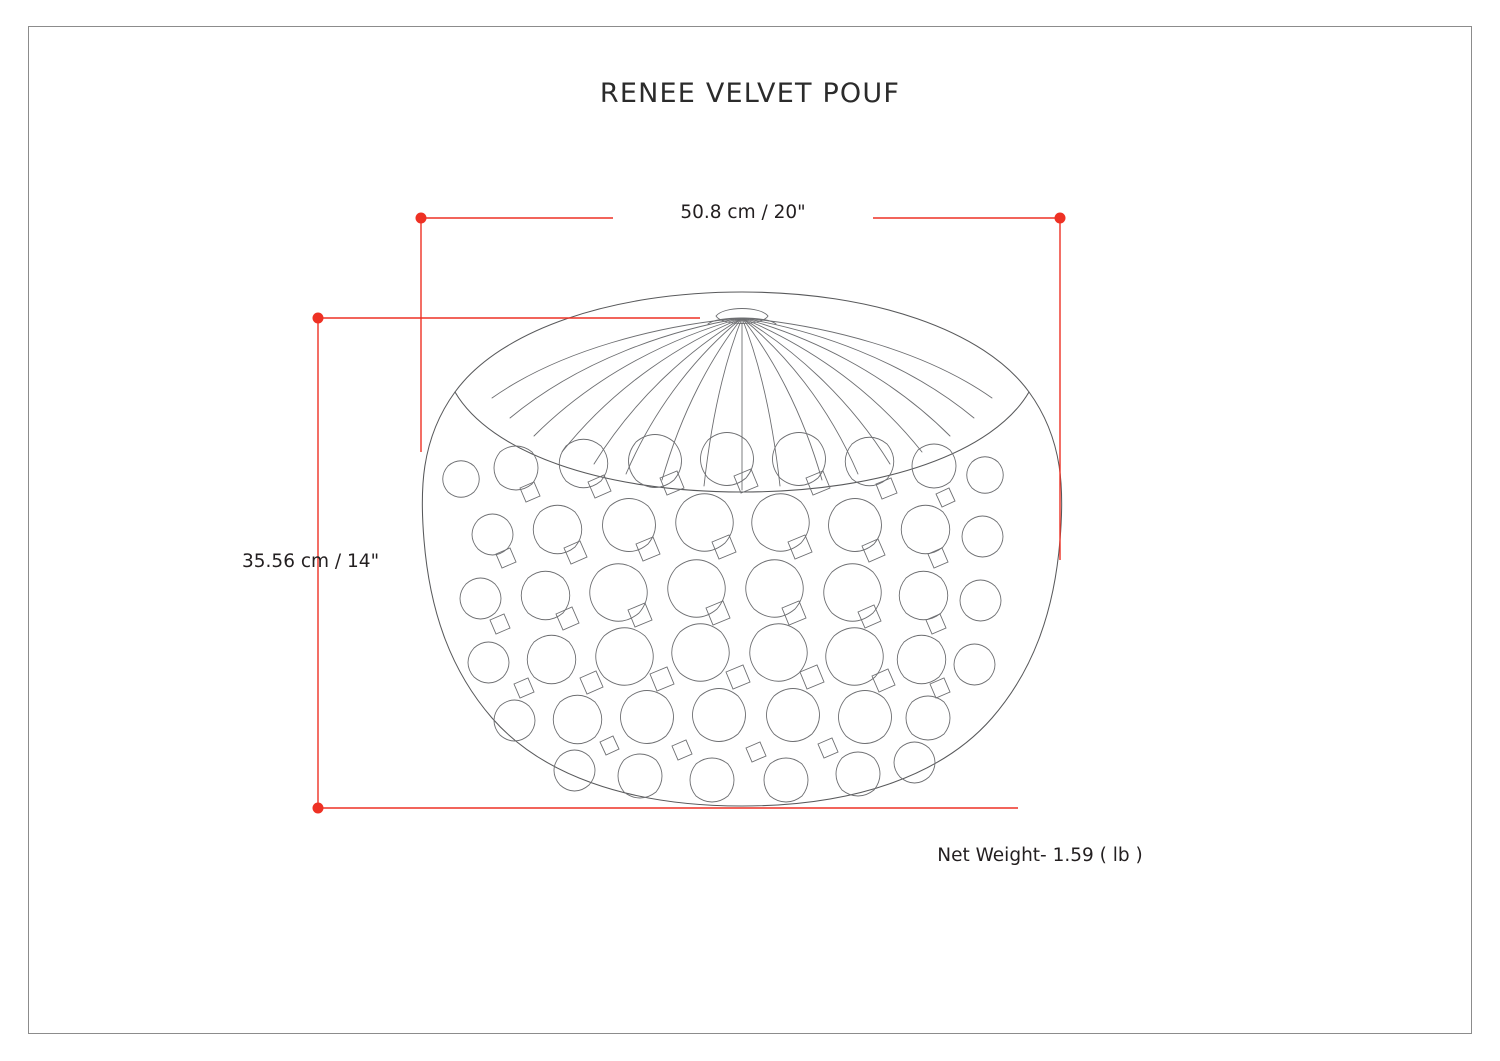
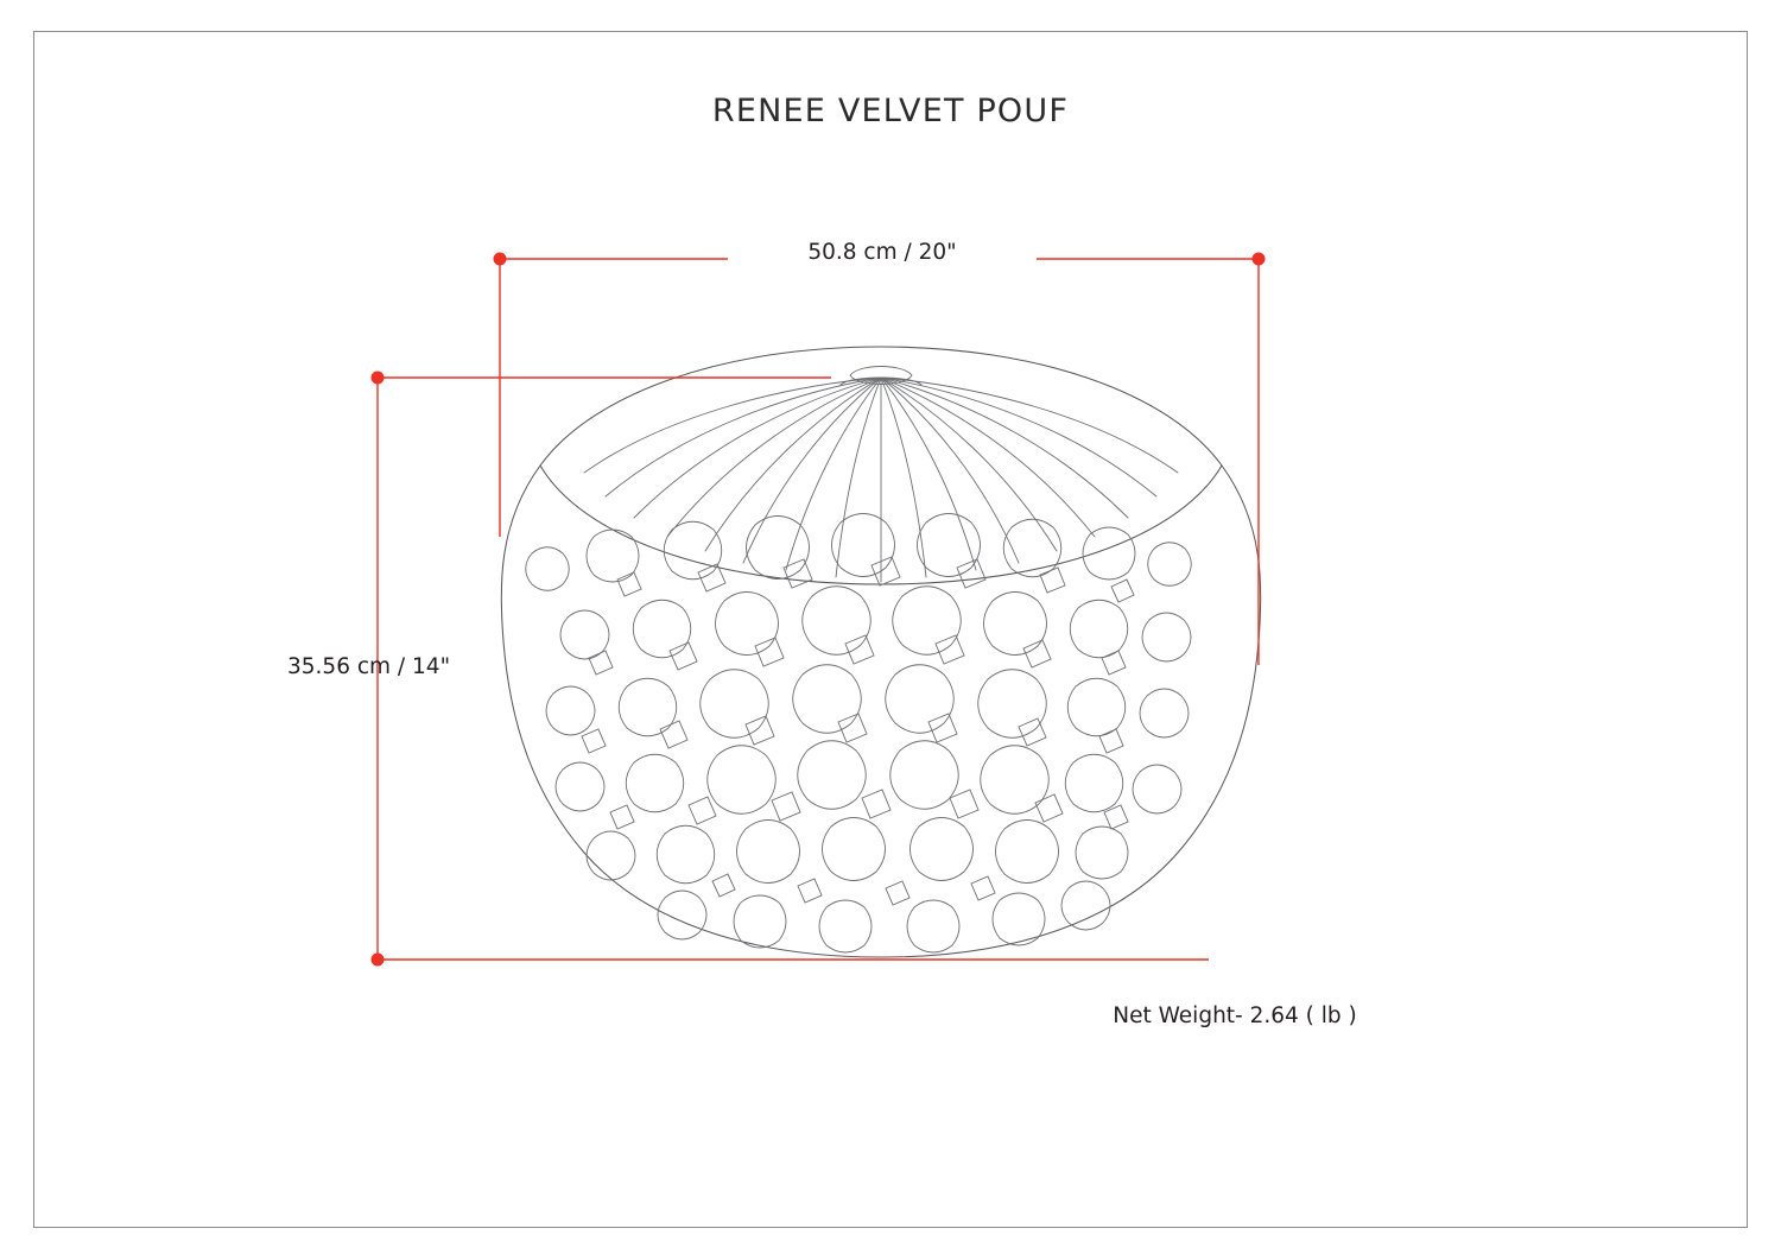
  RENEE VELVET POUF
  50.8 cm / 20"
  35.56 cm / 14"
- Net Weight- 1.59 ( lb )
+ Net Weight- 2.64 ( lb )
